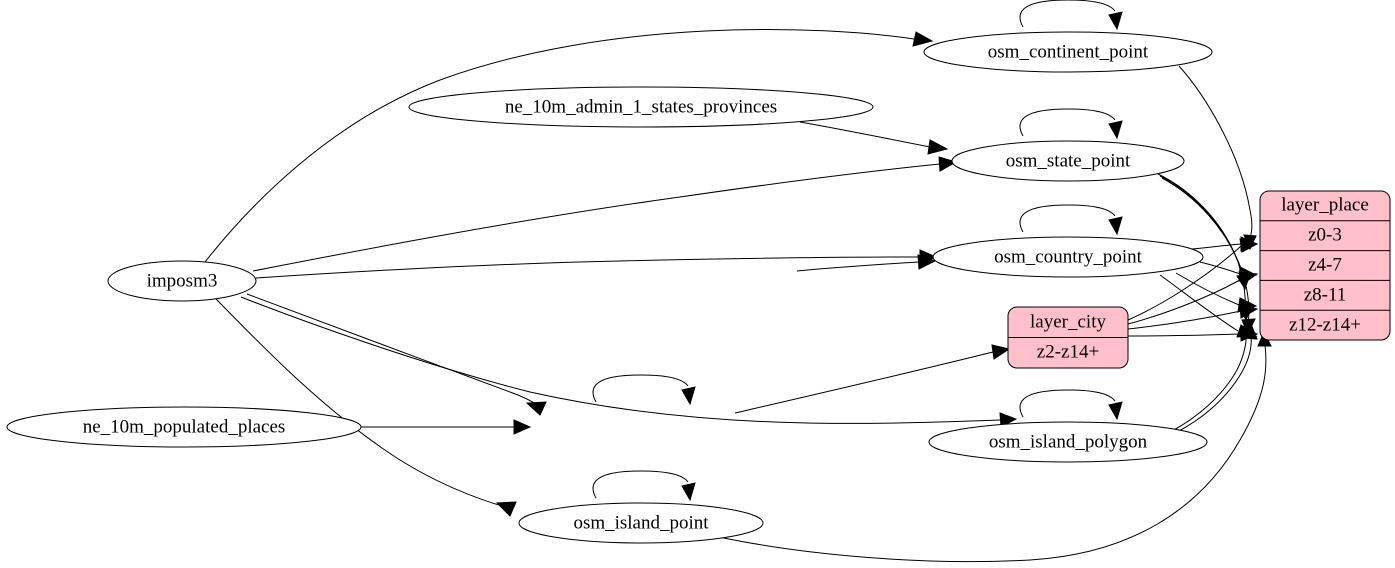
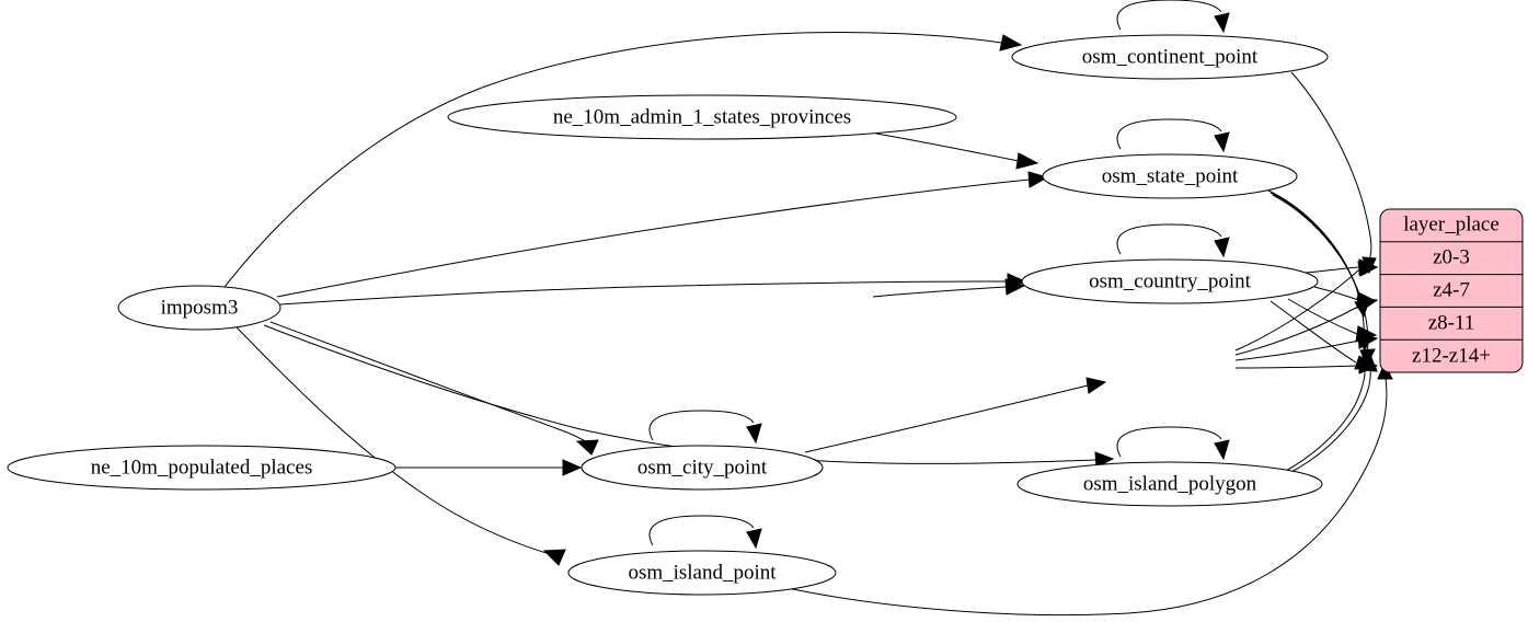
  imposm3
  ne_10m_admin_1_states_provinces
  ne_10m_populated_places
  osm_continent_point
  osm_state_point
  osm_country_point
+ osm_city_point
  osm_island_polygon
  osm_island_point
- layer_city
- z2-z14+
  layer_place
  z0-3
  z4-7
  z8-11
  z12-z14+
